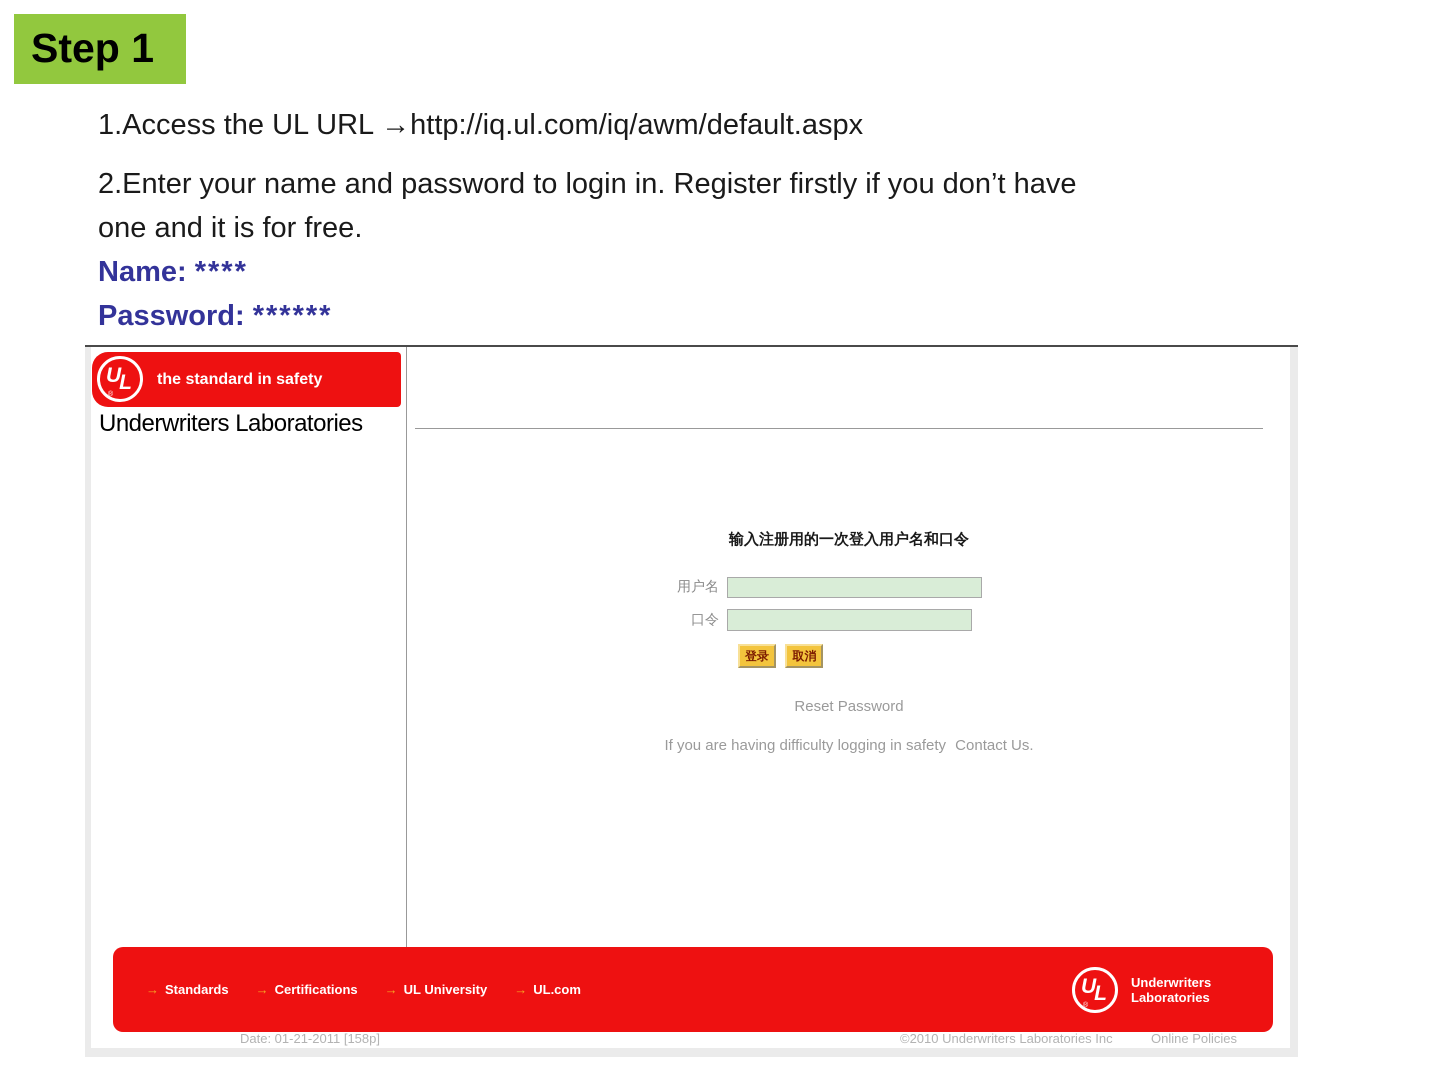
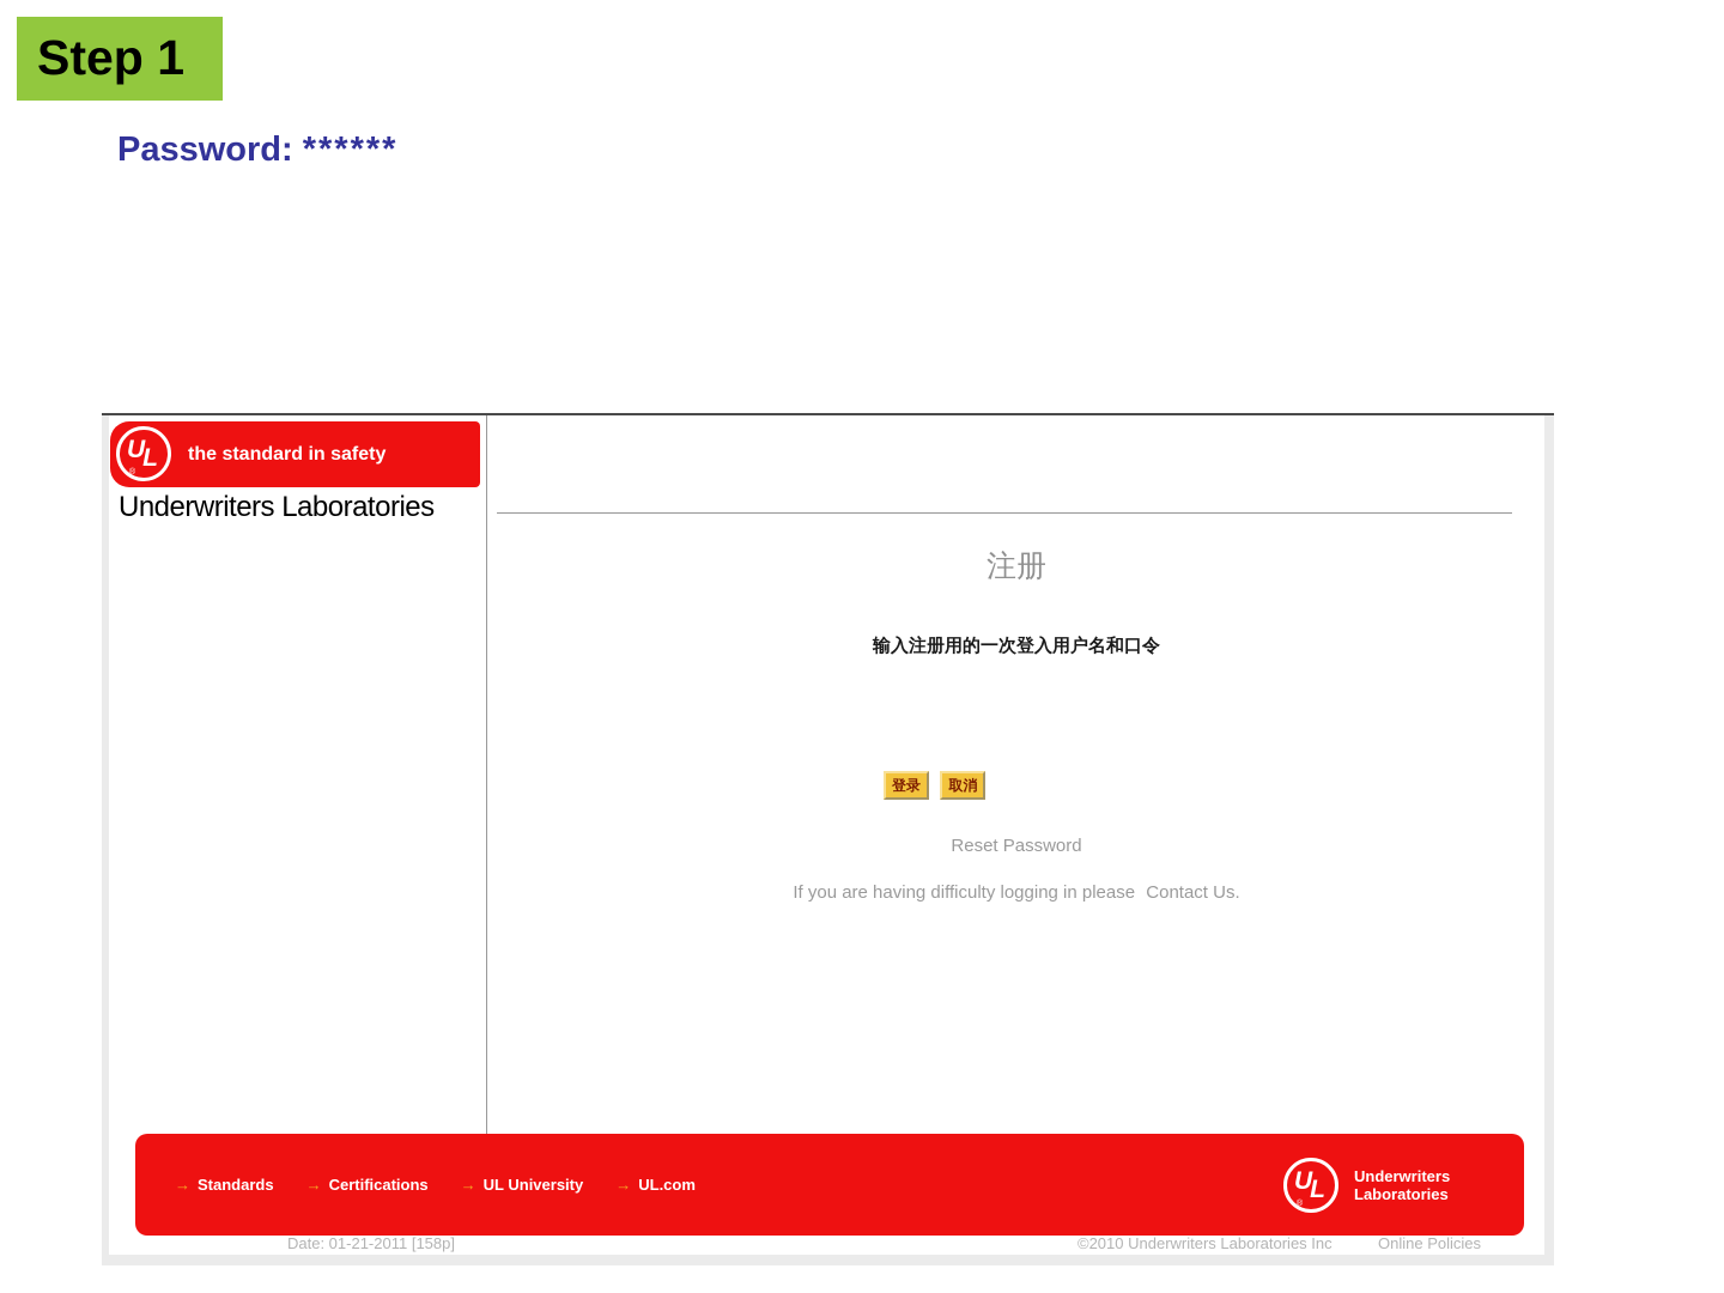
  Step 1
- 1.Access the UL URL →http://iq.ul.com/iq/awm/default.aspx
- 2.Enter your name and password to login in. Register firstly if you don’t have
- one and it is for free.
- Name: ****
  Password: ******
  UL
  the standard in safety
  Underwriters Laboratories
+ 注册
  输入注册用的一次登入用户名和口令
- 用户名
- 口令
  登录 取消
  Reset Password
- If you are having difficulty logging in safety Contact Us.
+ If you are having difficulty logging in please Contact Us.
  → Standards
  → Certifications
  → UL University
  → UL.com
  UL
  Underwriters
  Laboratories
  Date: 01-21-2011 [158p]
  ©2010 Underwriters Laboratories Inc
  Online Policies
